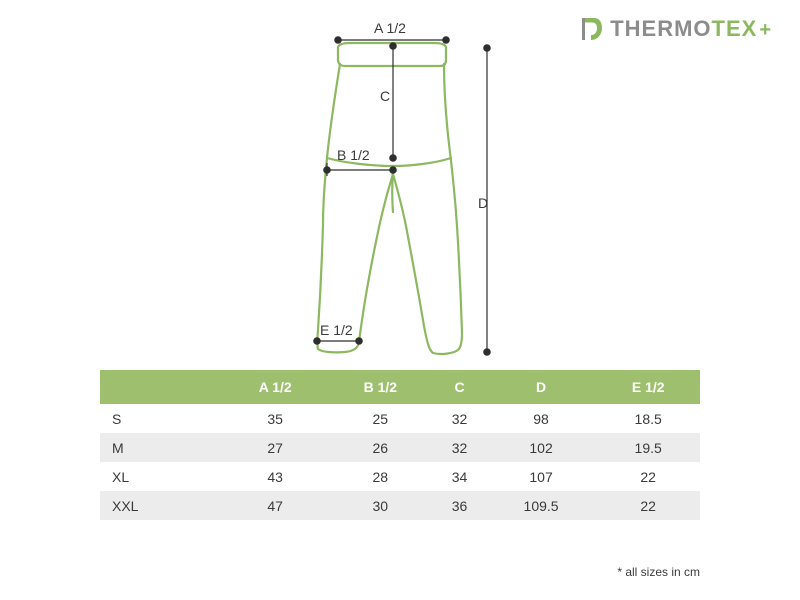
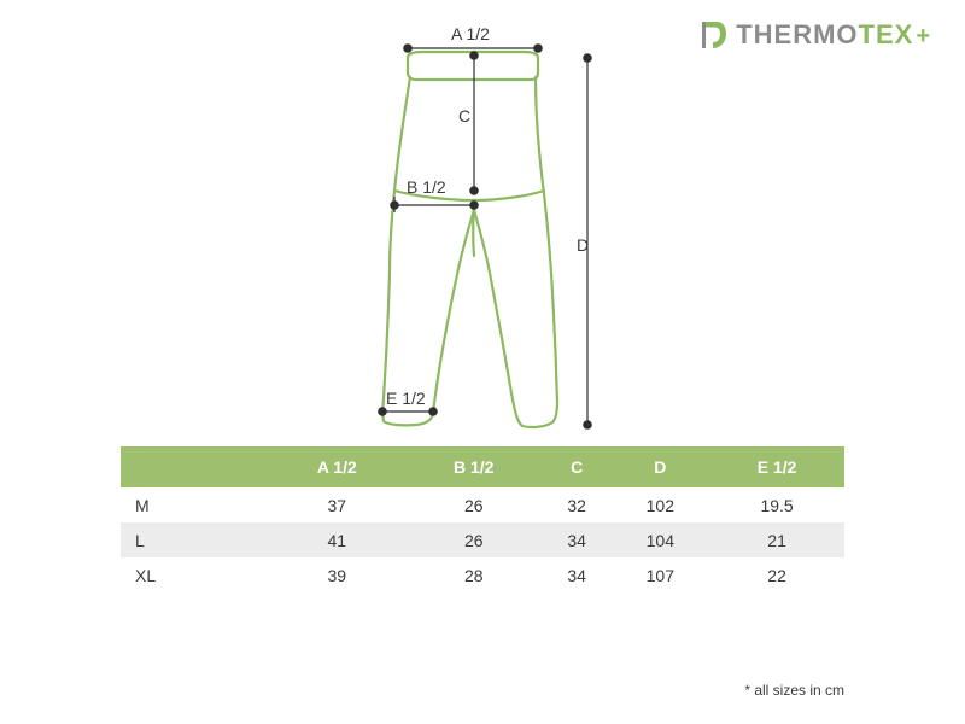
  THERMO
  TEX
  +
  A 1/2
  B 1/2
  C
  D
  E 1/2
  	A 1/2	B 1/2	C	D	E 1/2
- S	35	25	32	98	18.5
- M	27	26	32	102	19.5
+ M	37	26	32	102	19.5
+ L	41	26	34	104	21
- XL	43	28	34	107	22
+ XL	39	28	34	107	22
- XXL	47	30	36	109.5	22
  * all sizes in cm
